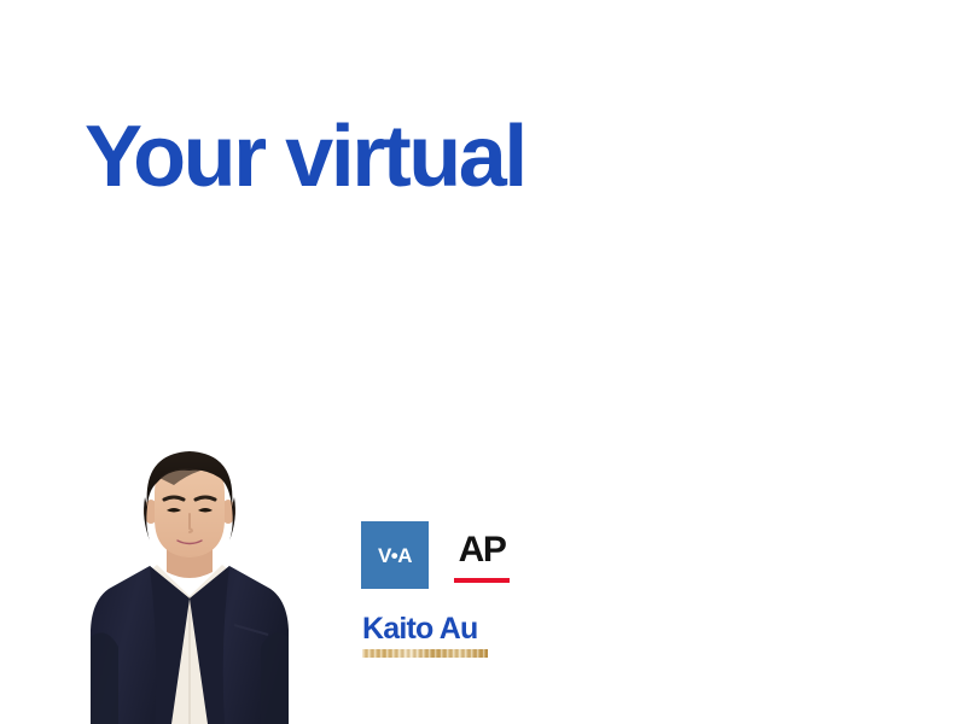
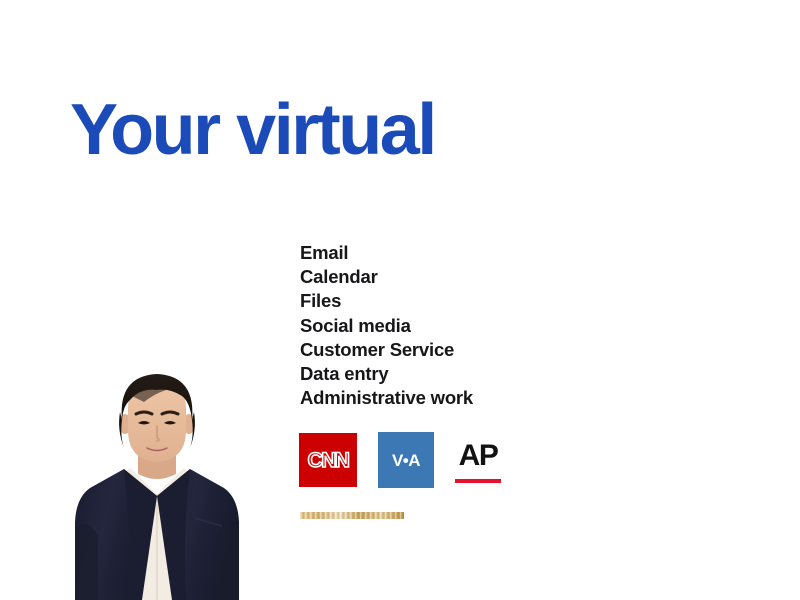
  Your virtual
+ Email
+ Calendar
+ Files
+ Social media
+ Customer Service
+ Data entry
+ Administrative work
+ CNN
  V•A
  AP
- Kaito Au
